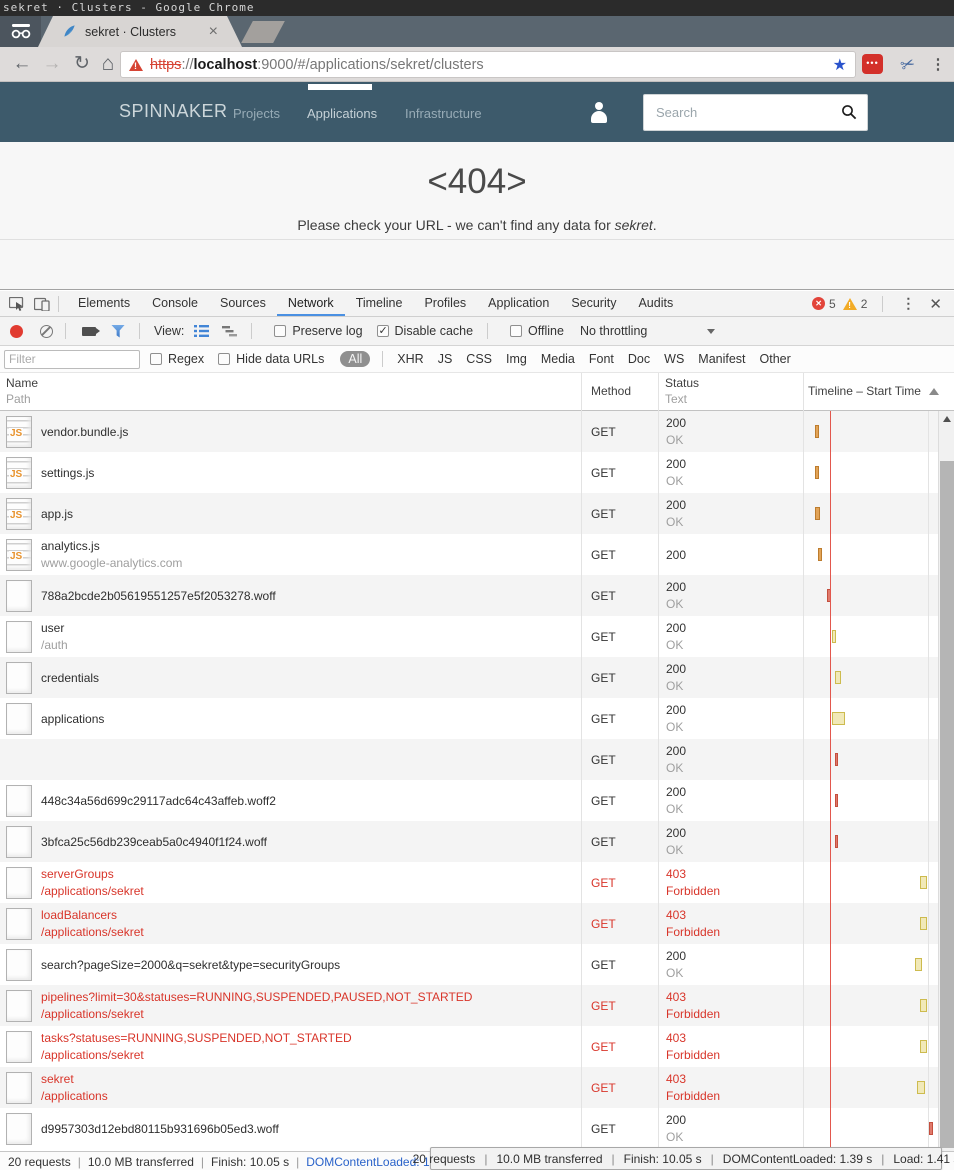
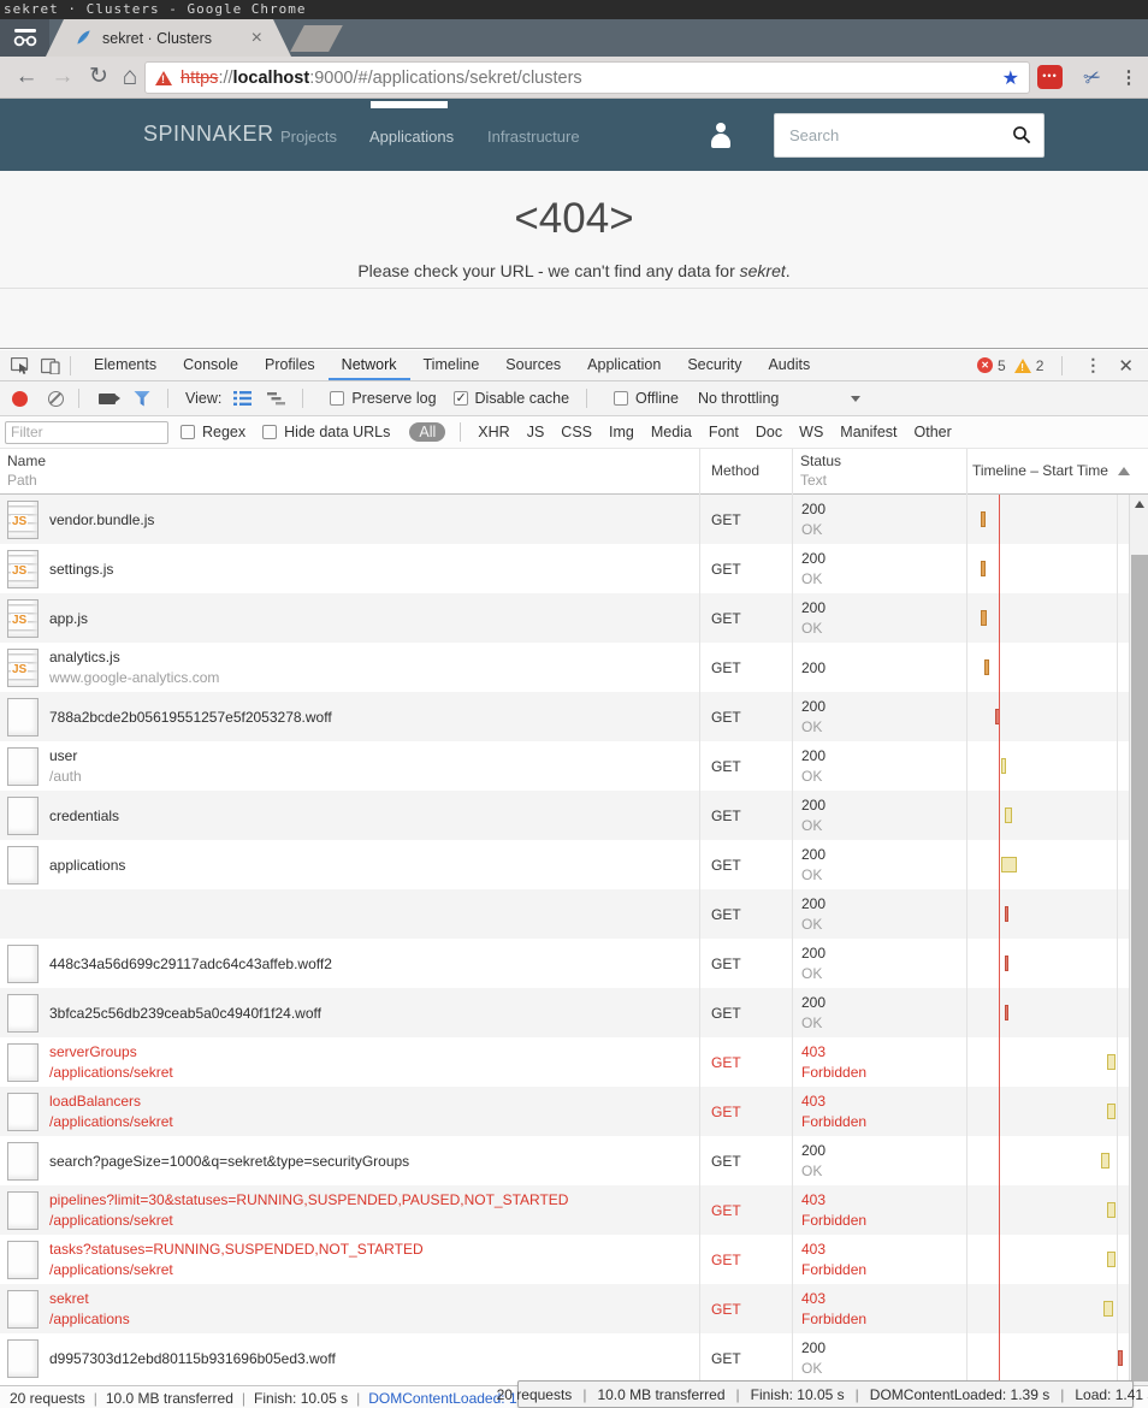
  sekret · Clusters - Google Chrome
  sekret · Clusters
  !
  https://localhost:9000/#/applications/sekret/clusters
  SPINNAKER
  Projects
  Applications
  Infrastructure
  Search
  <404>
  Please check your URL - we can't find any data for sekret.
  Elements
  Console
- Sources
+ Profiles
  Network
  Timeline
- Profiles
+ Sources
  Application
  Security
  Audits
  5
  !
  2
  View:
  Preserve log
  Disable cache
  Offline
  No throttling
  Filter
  Regex
  Hide data URLs
  All
  XHR
  JS
  CSS
  Img
  Media
  Font
  Doc
  WS
  Manifest
  Other
  Name
  Path
  Method
  Status
  Text
  Timeline – Start Time
  JS
  vendor.bundle.js
  GET
  200
  OK
  JS
  settings.js
  GET
  200
  OK
  JS
  app.js
  GET
  200
  OK
  JS
  analytics.js
  www.google-analytics.com
  GET
  200
  788a2bcde2b05619551257e5f2053278.woff
  GET
  200
  OK
  user
  /auth
  GET
  200
  OK
  credentials
  GET
  200
  OK
  applications
  GET
  200
  OK
  GET
  200
  OK
  448c34a56d699c29117adc64c43affeb.woff2
  GET
  200
  OK
  3bfca25c56db239ceab5a0c4940f1f24.woff
  GET
  200
  OK
  serverGroups
  /applications/sekret
  GET
  403
  Forbidden
  loadBalancers
  /applications/sekret
  GET
  403
  Forbidden
- search?pageSize=2000&q=sekret&type=securityGroups
+ search?pageSize=1000&q=sekret&type=securityGroups
  GET
  200
  OK
  pipelines?limit=30&statuses=RUNNING,SUSPENDED,PAUSED,NOT_STARTED
  /applications/sekret
  GET
  403
  Forbidden
  tasks?statuses=RUNNING,SUSPENDED,NOT_STARTED
  /applications/sekret
  GET
  403
  Forbidden
  sekret
  /applications
  GET
  403
  Forbidden
  d9957303d12ebd80115b931696b05ed3.woff
  GET
  200
  OK
  20 requests
  |
  10.0 MB transferred
  |
  Finish: 10.05 s
  |
  DOMContentLoaded: 1
  20 requests
  |
  10.0 MB transferred
  |
  Finish: 10.05 s
  |
  DOMContentLoaded: 1.39 s
  |
  Load: 1.41
